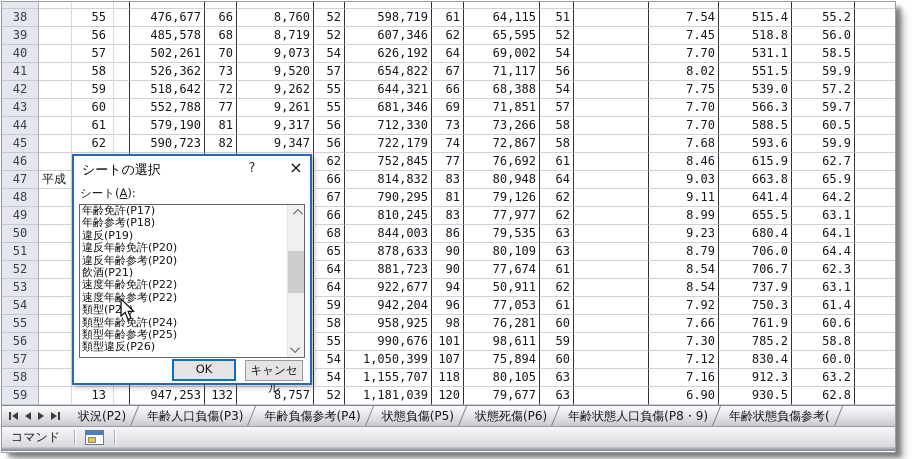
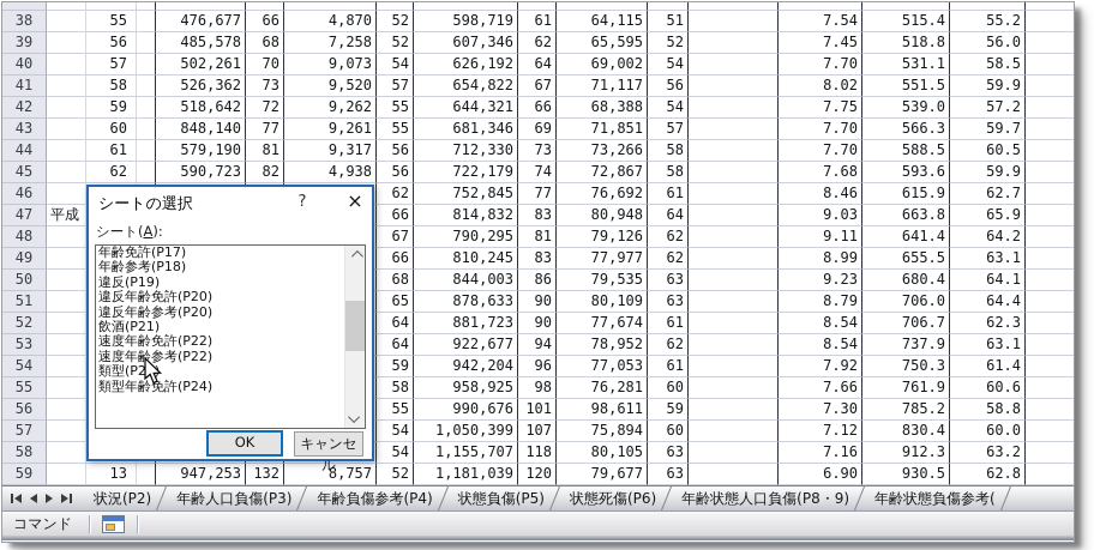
  38
  55
  476,677
  66
- 8,760
+ 4,870
  52
  598,719
  61
  64,115
  51
  7.54
  515.4
  55.2
  39
  56
  485,578
  68
- 8,719
+ 7,258
  52
  607,346
  62
  65,595
  52
  7.45
  518.8
  56.0
  40
  57
  502,261
  70
  9,073
  54
  626,192
  64
  69,002
  54
  7.70
  531.1
  58.5
  41
  58
  526,362
  73
  9,520
  57
  654,822
  67
  71,117
  56
  8.02
  551.5
  59.9
  42
  59
  518,642
  72
  9,262
  55
  644,321
  66
  68,388
  54
  7.75
  539.0
  57.2
  43
  60
- 552,788
+ 848,140
  77
  9,261
  55
  681,346
  69
  71,851
  57
  7.70
  566.3
  59.7
  44
  61
  579,190
  81
  9,317
  56
  712,330
  73
  73,266
  58
  7.70
  588.5
  60.5
  45
  62
  590,723
  82
- 9,347
+ 4,938
  56
  722,179
  74
  72,867
  58
  7.68
  593.6
  59.9
  46
  62
  752,845
  77
  76,692
  61
  8.46
  615.9
  62.7
  47
  平成
  66
  814,832
  83
  80,948
  64
  9.03
  663.8
  65.9
  48
  67
  790,295
  81
  79,126
  62
  9.11
  641.4
  64.2
  49
  66
  810,245
  83
  77,977
  62
  8.99
  655.5
  63.1
  50
  68
  844,003
  86
  79,535
  63
  9.23
  680.4
  64.1
  51
  65
  878,633
  90
  80,109
  63
  8.79
  706.0
  64.4
  52
  64
  881,723
  90
  77,674
  61
  8.54
  706.7
  62.3
  53
  64
  922,677
  94
- 50,911
+ 78,952
  62
  8.54
  737.9
  63.1
  54
  59
  942,204
  96
  77,053
  61
  7.92
  750.3
  61.4
  55
  58
  958,925
  98
  76,281
  60
  7.66
  761.9
  60.6
  56
  55
  990,676
  101
  98,611
  59
  7.30
  785.2
  58.8
  57
  54
  1,050,399
  107
  75,894
  60
  7.12
  830.4
  60.0
  58
  54
  1,155,707
  118
  80,105
  63
  7.16
  912.3
  63.2
  59
  13
  947,253
  132
  ,757
  52
  1,181,039
  120
  79,677
  63
  6.90
  930.5
  62.8
  状況(P2)
  年齢人口負傷(P3)
  年齢負傷参考(P4)
  状態負傷(P5)
  状態死傷(P6)
  年齢状態人口負傷(P8・9)
  年齢状態負傷参考(
  コマンド
  シートの選択
  ?
  ×
  シート(A):
  年齢免許(P17)
  年齢参考(P18)
  違反(P19)
  違反年齢免許(P20)
  違反年齢参考(P20)
  飲酒(P21)
  速度年齢免許(P22)
  速度年齢参考(P22)
  類型(P2
  類型年齢免許(P24)
- 類型年齢参考(P25)
- 類型違反(P26)
  OK
  キャンセル
